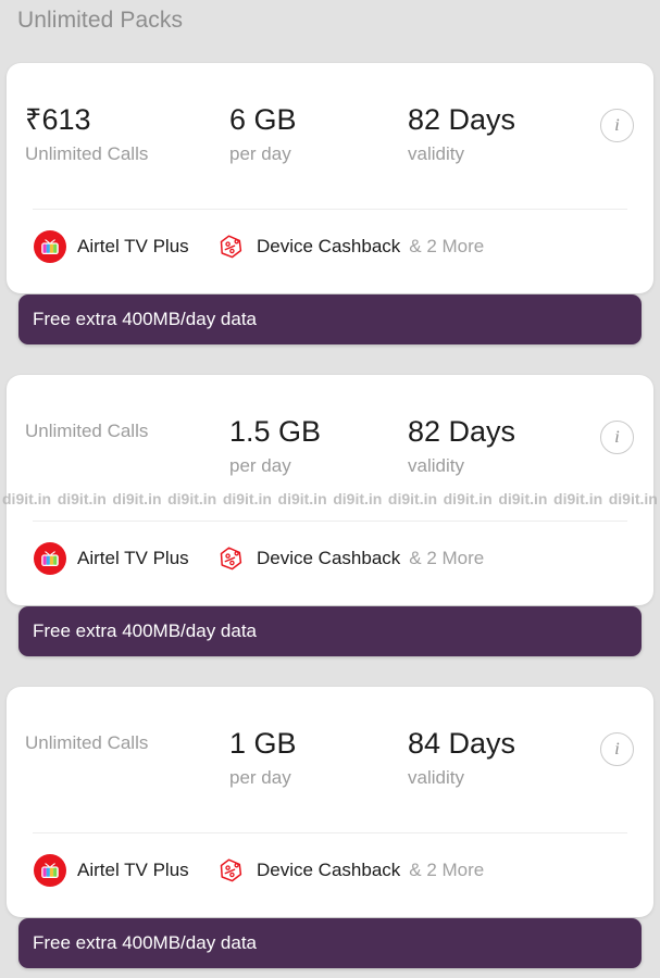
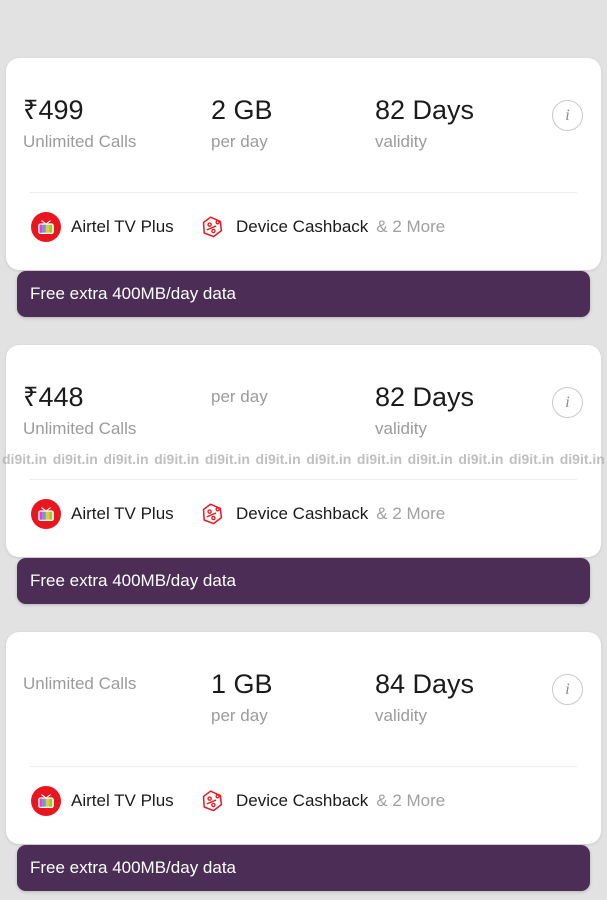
- Unlimited Packs
- ₹613
+ ₹499
  Unlimited Calls
- 6 GB
+ 2 GB
  per day
  82 Days
  validity
  i
  Airtel TV Plus
  Device Cashback
  & 2 More
  Free extra 400MB/day data
+ ₹448
  Unlimited Calls
- 1.5 GB
  per day
  82 Days
  validity
  i
  Airtel TV Plus
  Device Cashback
  & 2 More
  Free extra 400MB/day data
  Unlimited Calls
  1 GB
  per day
  84 Days
  validity
  i
  Airtel TV Plus
  Device Cashback
  & 2 More
  Free extra 400MB/day data
  di9it.in
  di9it.in
  di9it.in
  di9it.in
  di9it.in
  di9it.in
  di9it.in
  di9it.in
  di9it.in
  di9it.in
  di9it.in
  di9it.in
